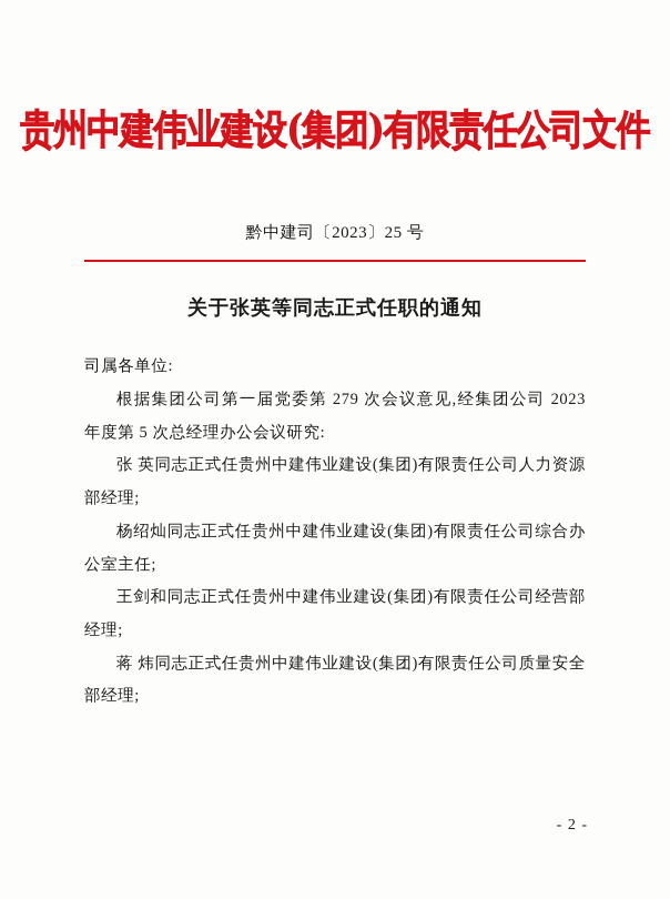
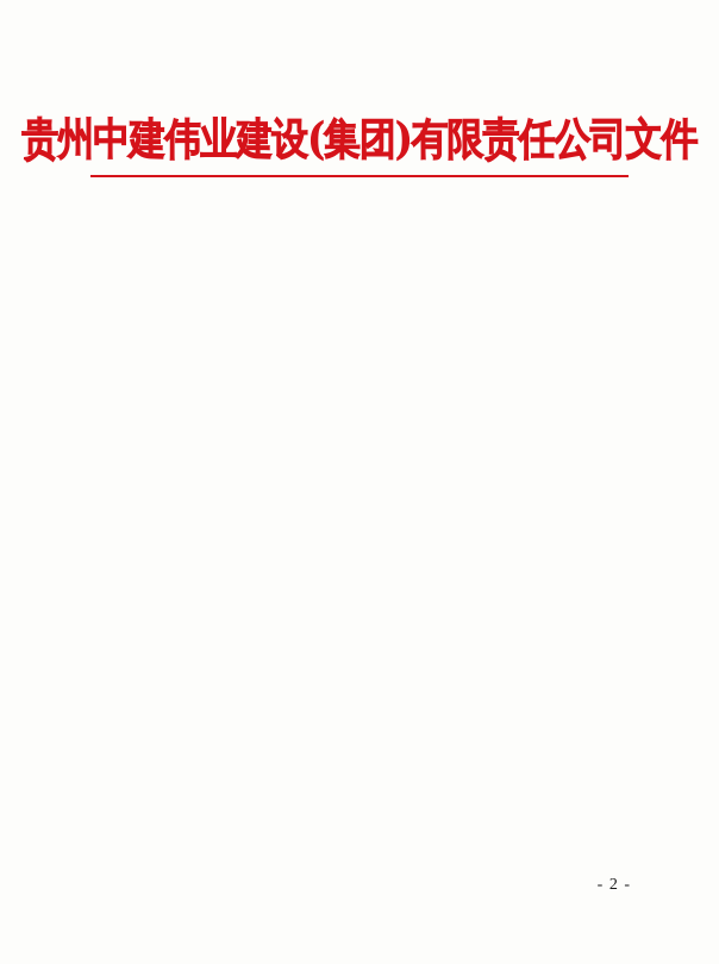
  贵州中建伟业建设(集团)有限责任公司文件
- 黔中建司〔2023〕25 号
- 关于张英等同志正式任职的通知
- 司属各单位:
- 根据集团公司第一届党委第 279 次会议意见,经集团公司 2023 年度第 5 次总经理办公会议研究:
- 张 英同志正式任贵州中建伟业建设(集团)有限责任公司人力资源部经理;
- 杨绍灿同志正式任贵州中建伟业建设(集团)有限责任公司综合办公室主任;
- 王剑和同志正式任贵州中建伟业建设(集团)有限责任公司经营部经理;
- 蒋 炜同志正式任贵州中建伟业建设(集团)有限责任公司质量安全部经理;
  - 2 -
